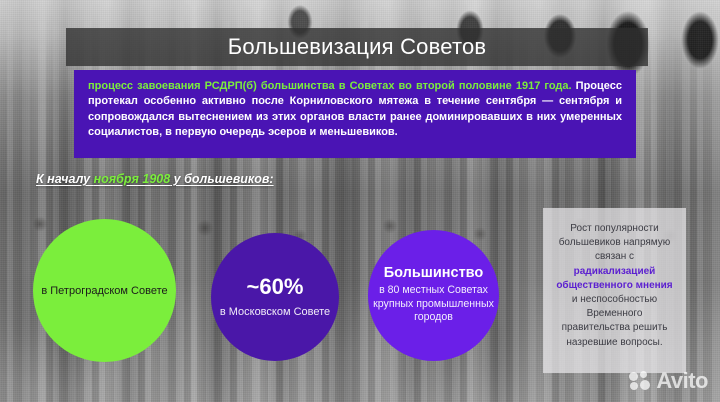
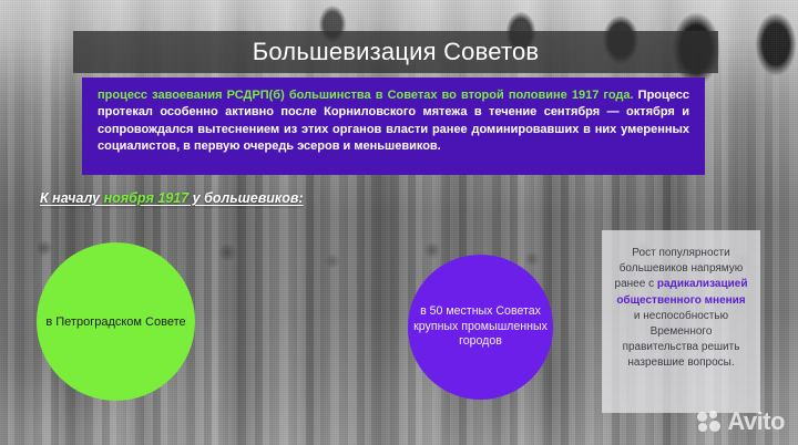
  Большевизация Советов
- процесс завоевания РСДРП(б) большинства в Советах во второй половине 1917 года. Процесс протекал особенно активно после Корниловского мятежа в течение сентября — сентября и сопровождался вытеснением из этих органов власти ранее доминировавших в них умеренных социалистов, в первую очередь эсеров и меньшевиков.
+ процесс завоевания РСДРП(б) большинства в Советах во второй половине 1917 года. Процесс протекал особенно активно после Корниловского мятежа в течение сентября — октября и сопровождался вытеснением из этих органов власти ранее доминировавших в них умеренных социалистов, в первую очередь эсеров и меньшевиков.
- К началу ноября 1908 у большевиков:
+ К началу ноября 1917 у большевиков:
  в Петроградском Совете
- ~60%
- в Московском Совете
- Большинство
- в 80 местных Советах крупных промышленных городов
+ в 50 местных Советах крупных промышленных городов
- Рост популярности большевиков напрямую связан с радикализацией общественного мнения и неспособностью Временного правительства решить назревшие вопросы.
+ Рост популярности большевиков напрямую ранее с радикализацией общественного мнения и неспособностью Временного правительства решить назревшие вопросы.
  Avito
